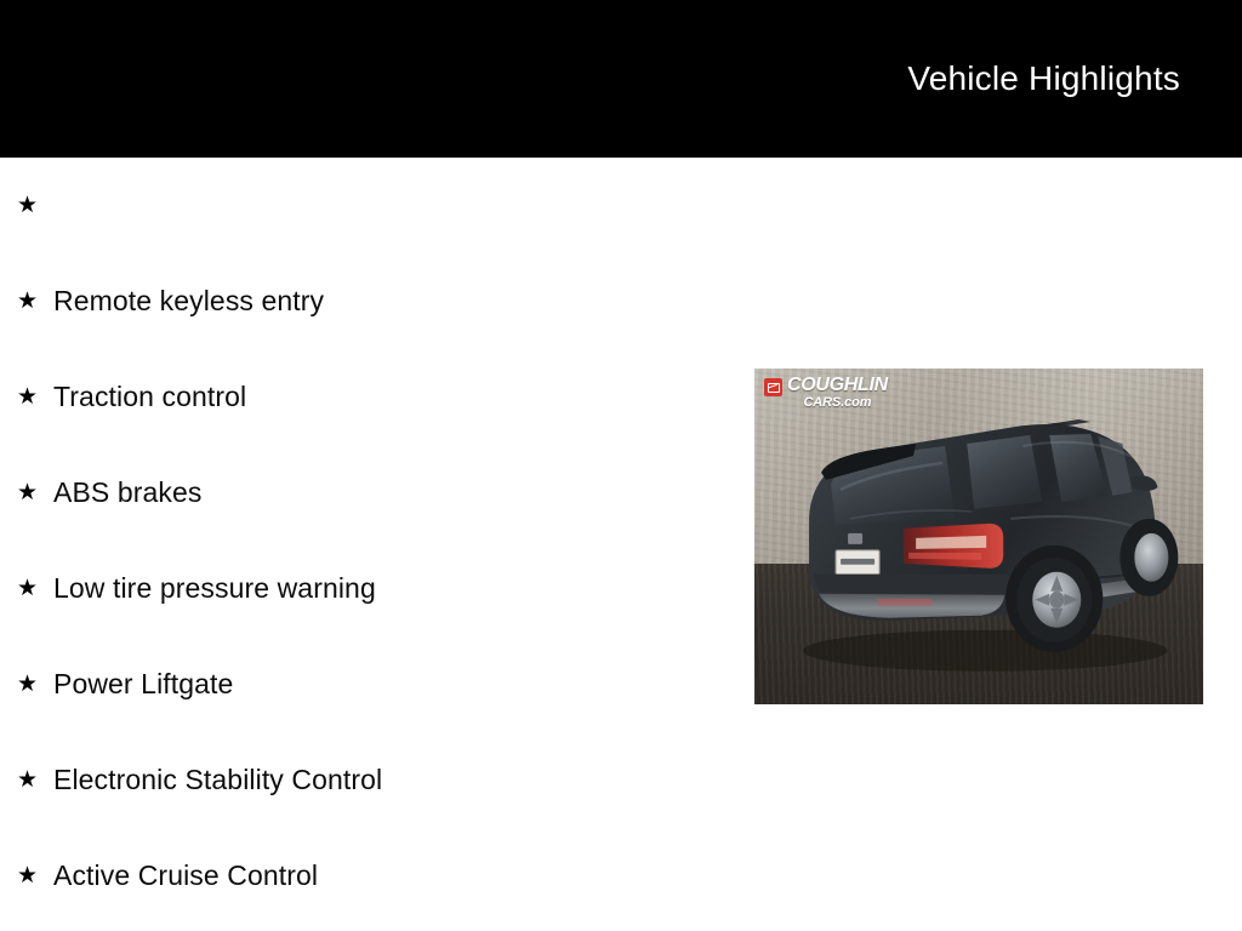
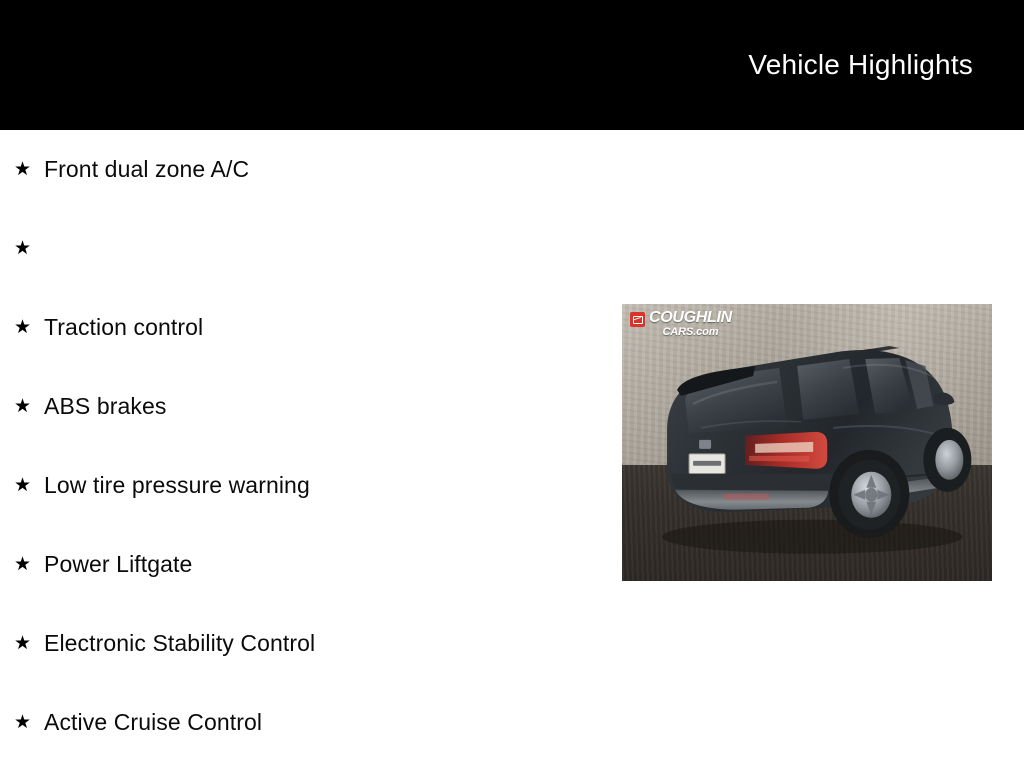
  Vehicle Highlights
  ★
+ Front dual zone A/C
  ★
- Remote keyless entry
  ★
  Traction control
  ★
  ABS brakes
  ★
  Low tire pressure warning
  ★
  Power Liftgate
  ★
  Electronic Stability Control
  ★
  Active Cruise Control
  COUGHLIN
  CARS.com
